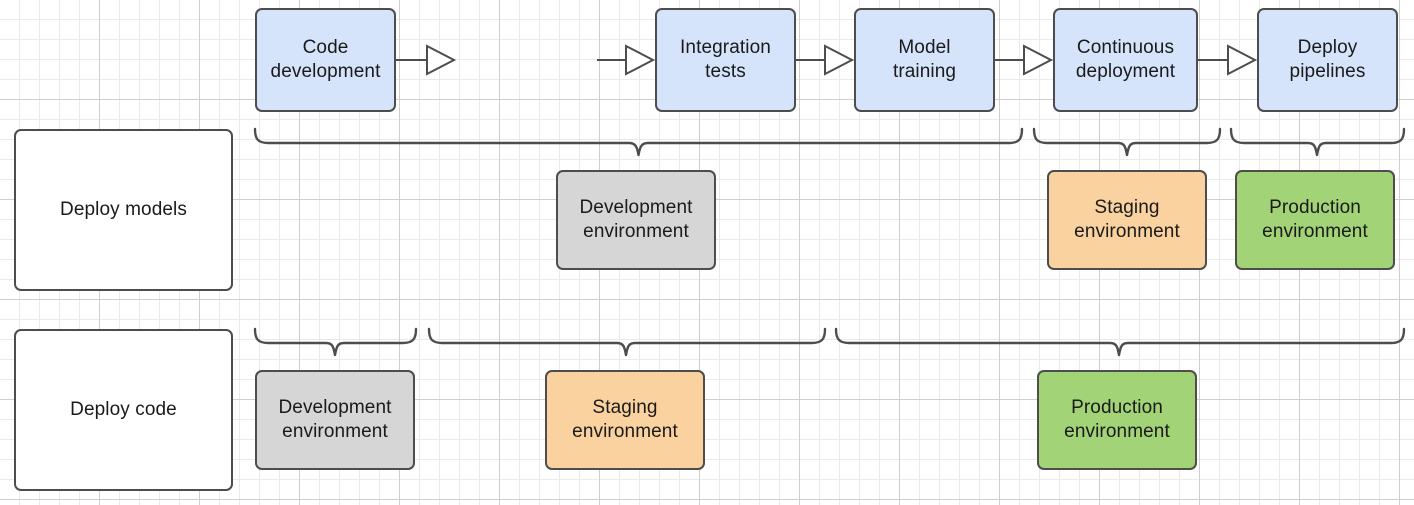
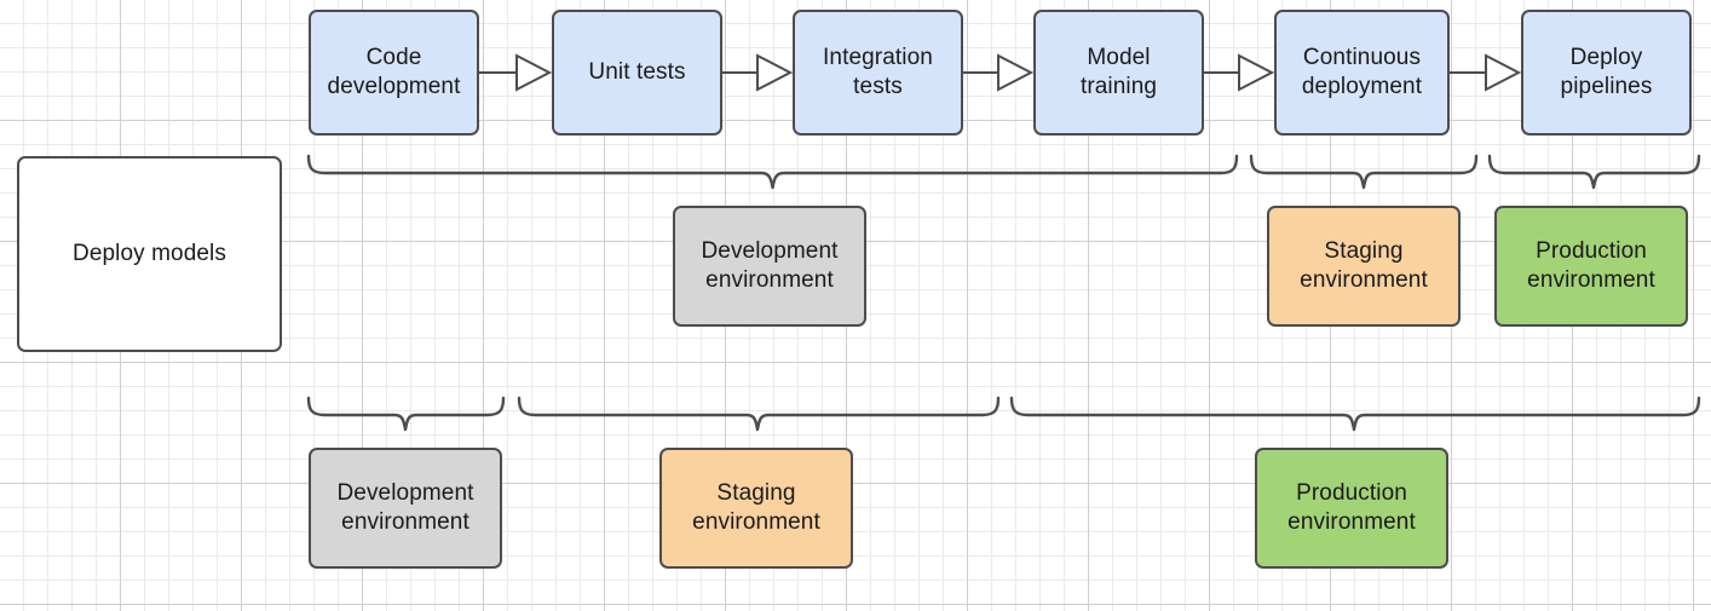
  Code
  development
+ Unit tests
  Integration
  tests
  Model
  training
  Continuous
  deployment
  Deploy
  pipelines
  Deploy models
  Development
  environment
  Staging
  environment
  Production
  environment
- Deploy code
  Development
  environment
  Staging
  environment
  Production
  environment
